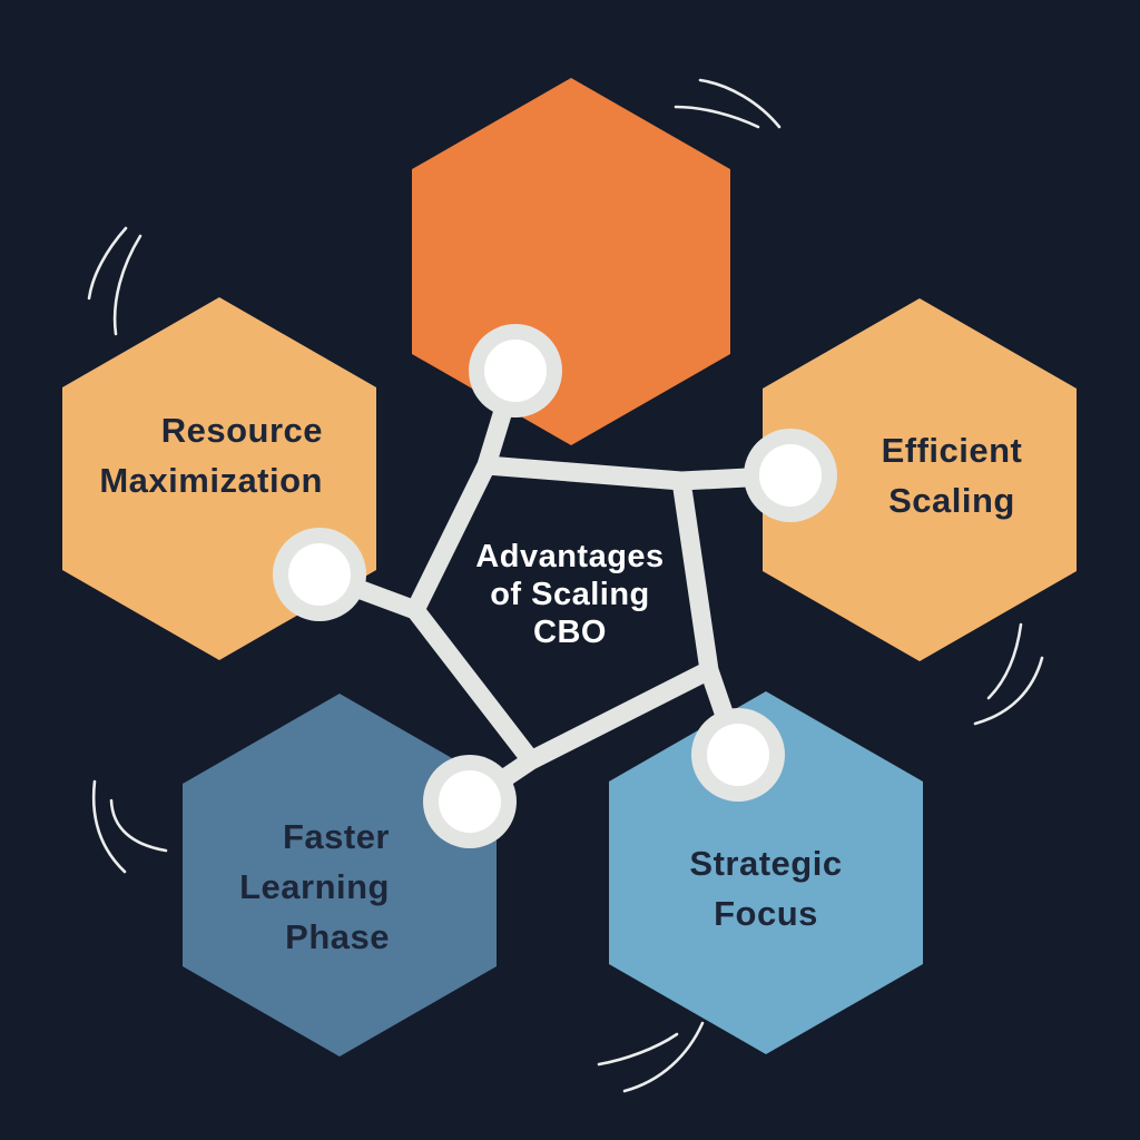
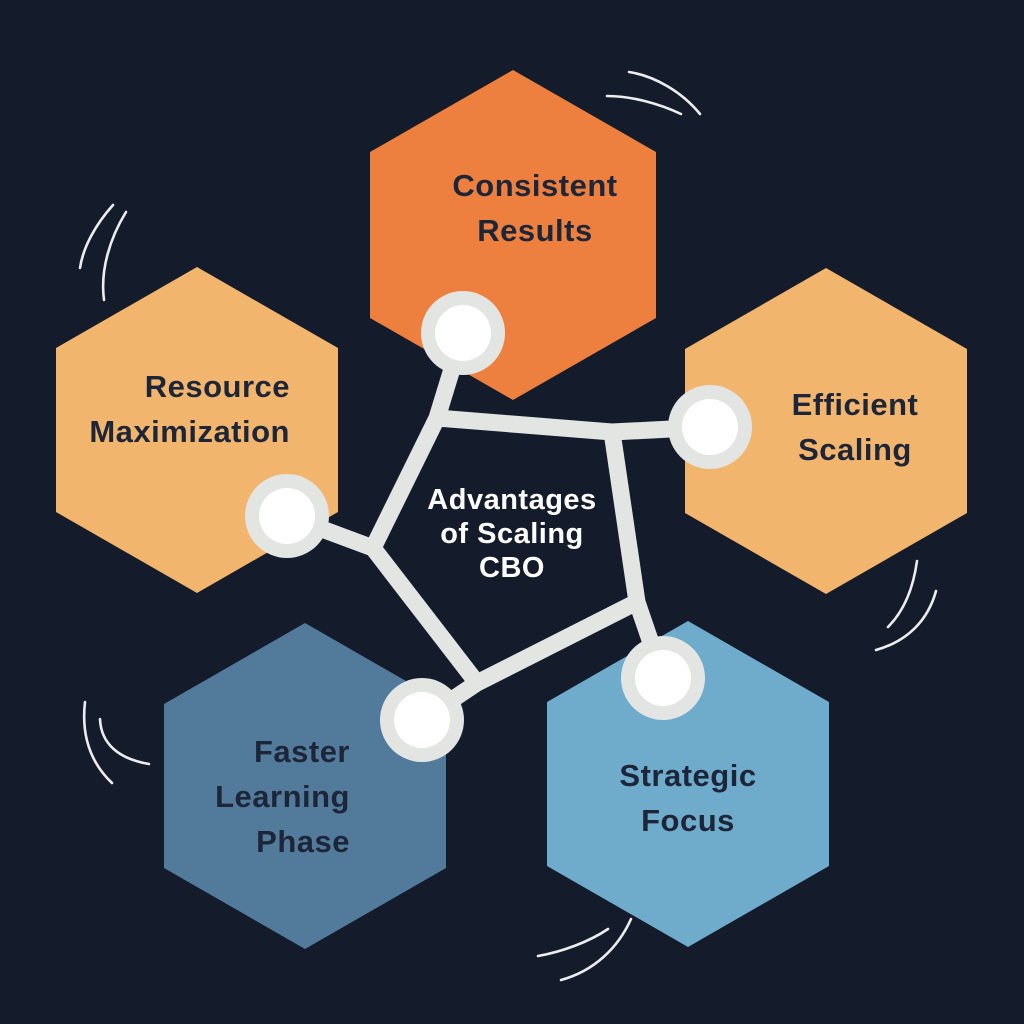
+ Consistent
+ Results
  Efficient
  Scaling
  Resource
  Maximization
  Faster
  Learning
  Phase
  Strategic
  Focus
  Advantages
  of Scaling
  CBO
